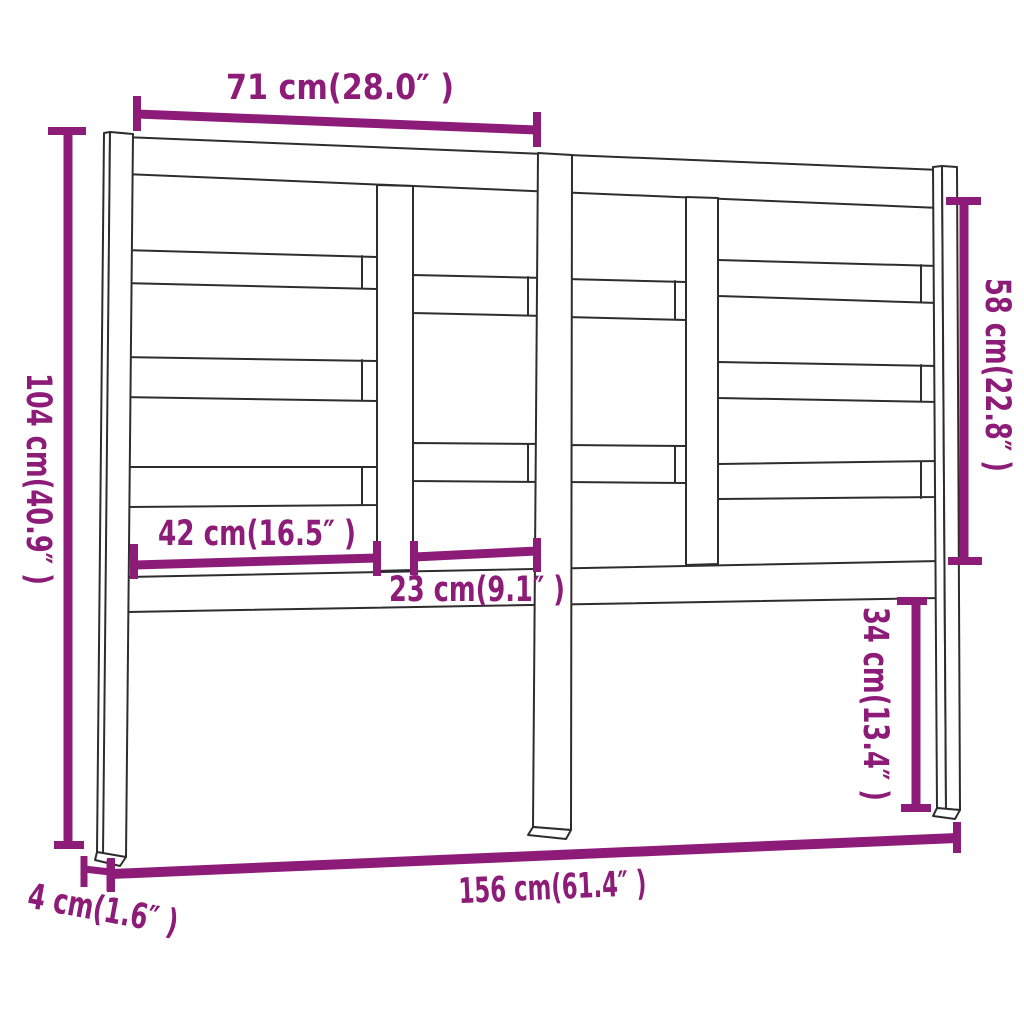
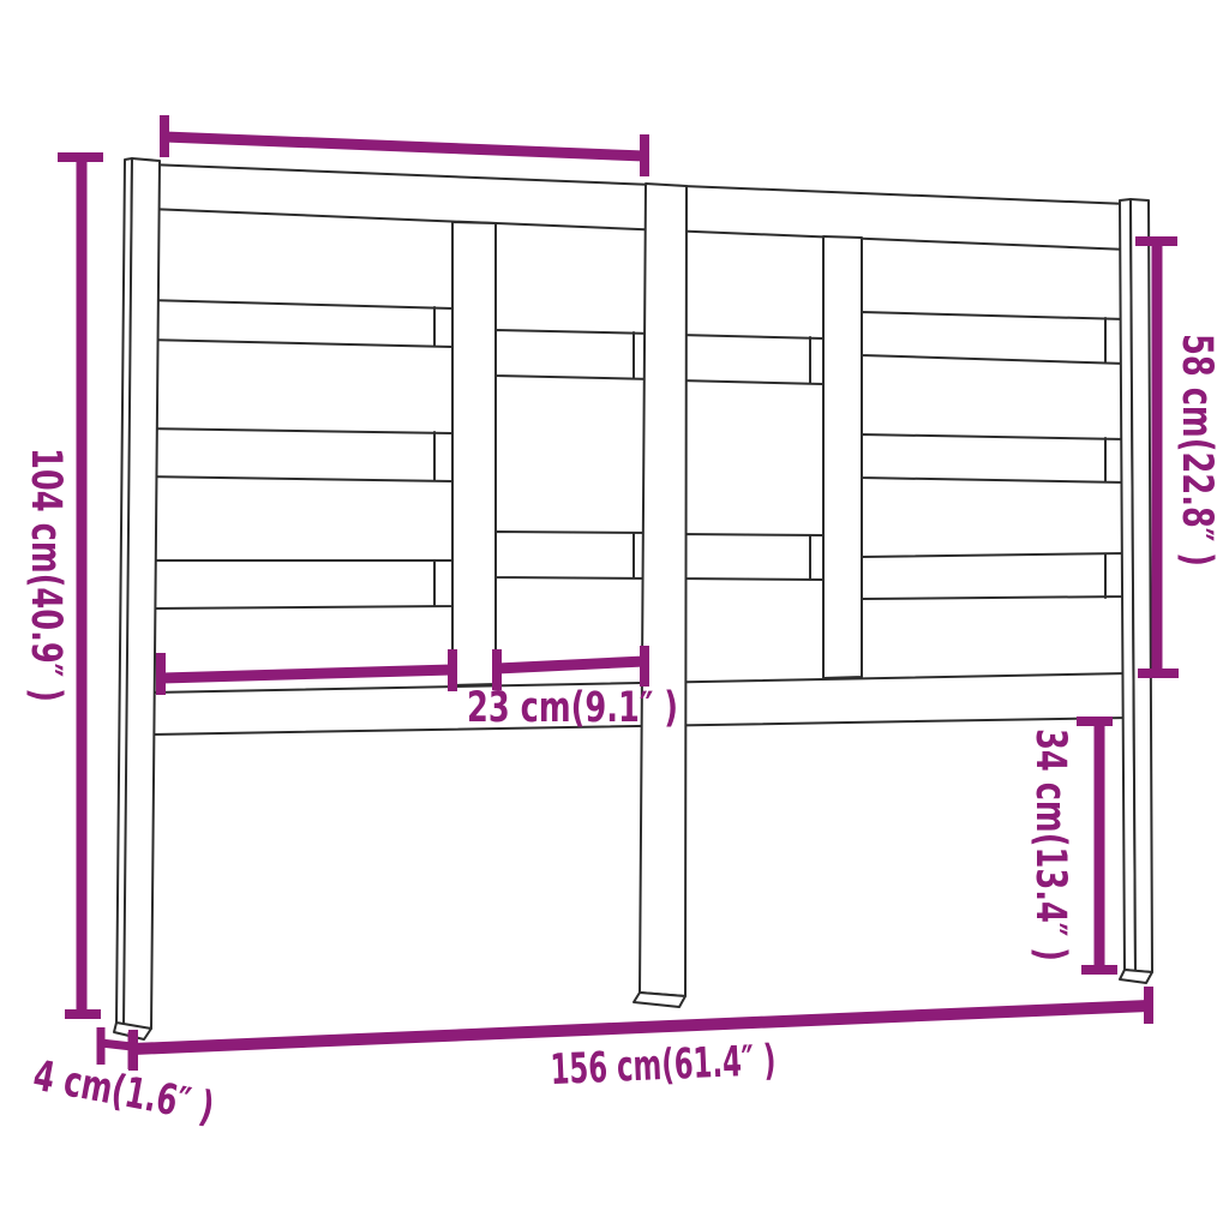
- 71 cm(28.0″ )
- 42 cm(16.5″ )
  23 cm(9.1″ )
